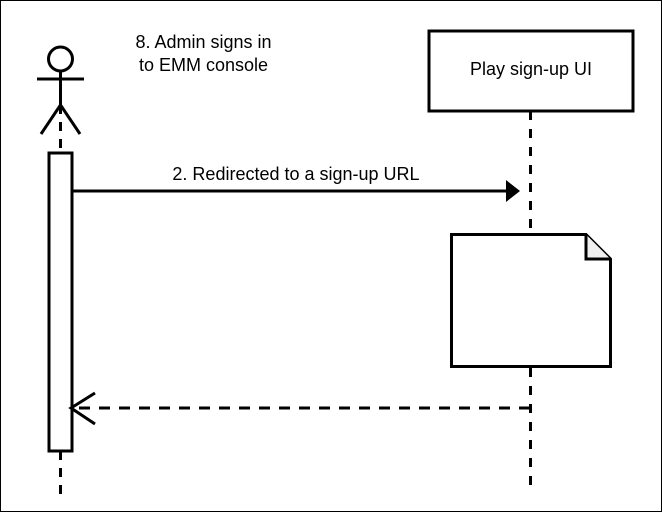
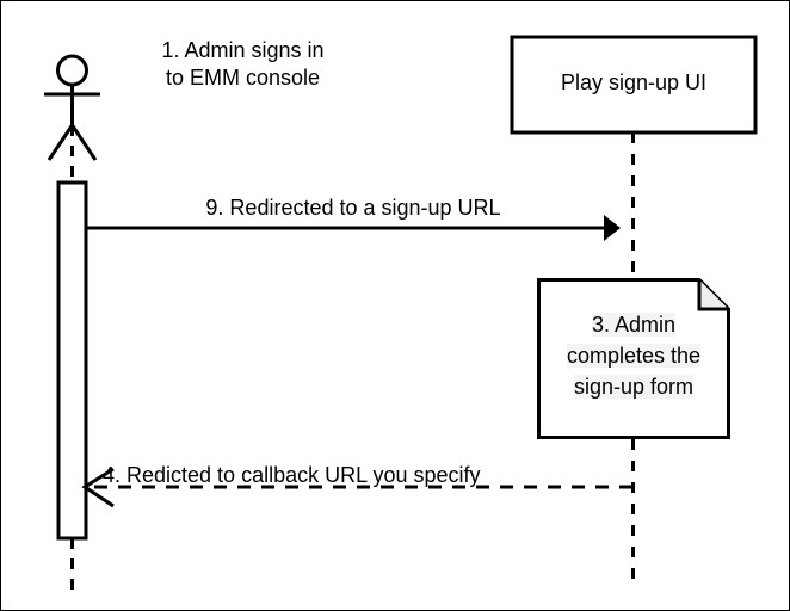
- 8. Admin signs in to EMM console
+ 1. Admin signs in to EMM console
  Play sign-up UI
- 2. Redirected to a sign-up URL
+ 9. Redirected to a sign-up URL
+ 3. Admin completes the sign-up form
+ 4. Redicted to callback URL you specify
